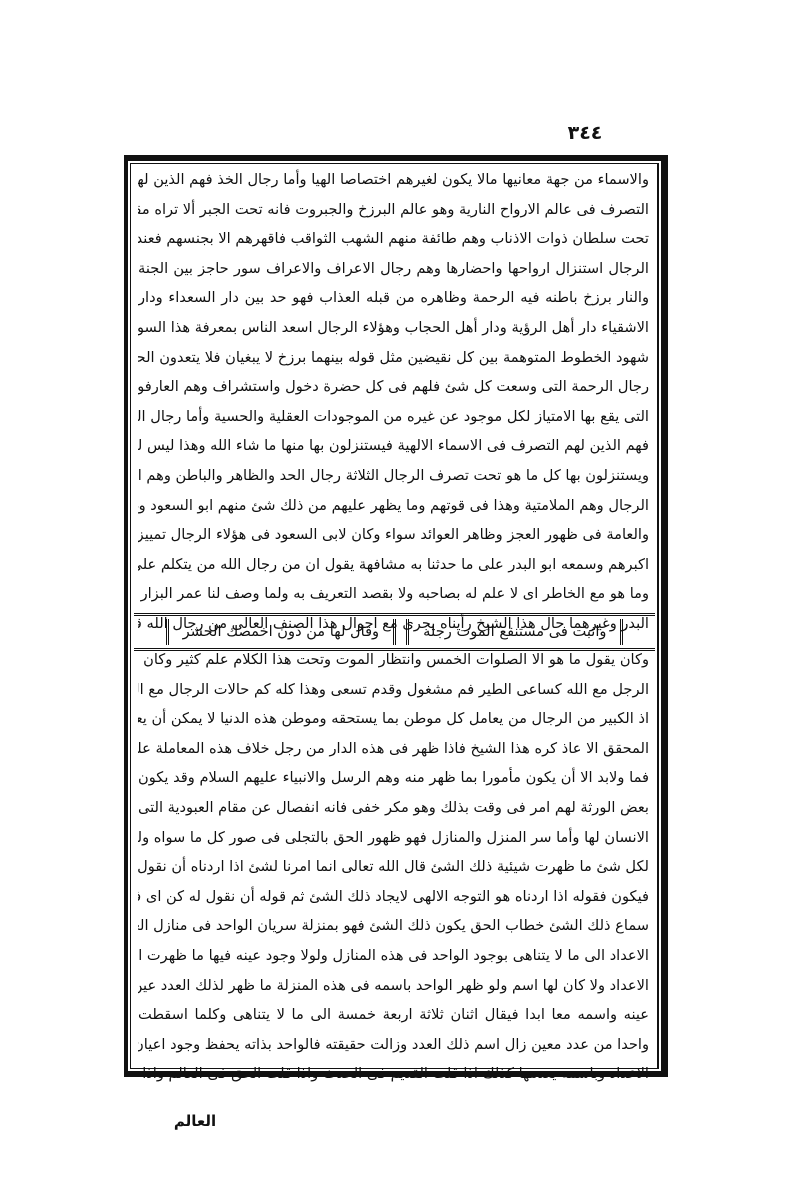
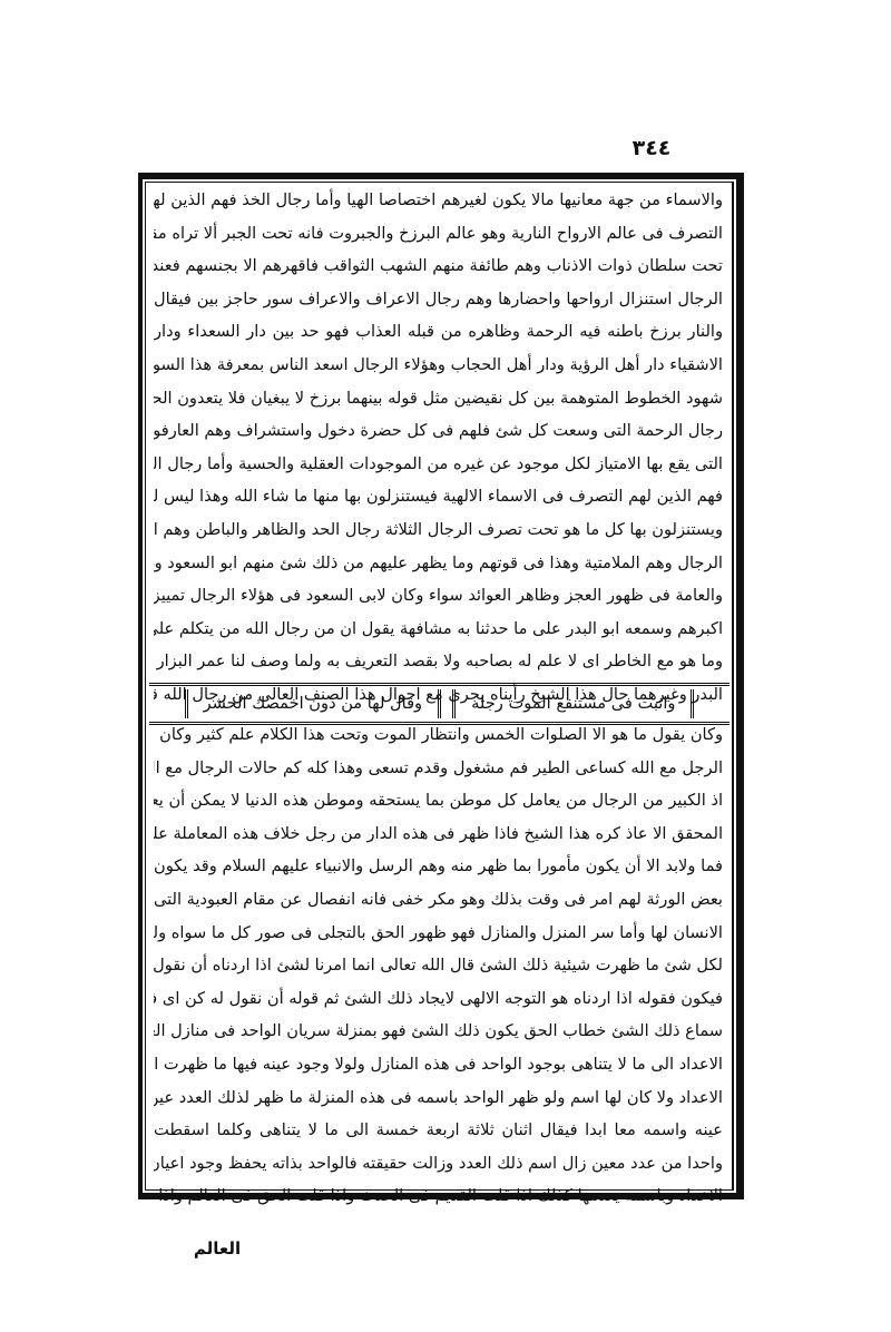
  ٣٤٤
  والاسماء من جهة معانيها مالا يكون لغيرهم اختصاصا الهيا وأما رجال الخذ فهم الذين له
  التصرف فى عالم الارواح النارية وهو عالم البرزخ والجبروت فانه تحت الجبر ألا تراه مق
  تحت سلطان ذوات الاذناب وهم طائفة منهم الشهب الثواقب فاقهرهم الا بجنسهم فعند
- الرجال استنزال ارواحها واحضارها وهم رجال الاعراف والاعراف سور حاجز بين الجنة
+ الرجال استنزال ارواحها واحضارها وهم رجال الاعراف والاعراف سور حاجز بين فيقال
  والنار برزخ باطنه فيه الرحمة وظاهره من قبله العذاب فهو حد بين دار السعداء ودار
  الاشقياء دار أهل الرؤية ودار أهل الحجاب وهؤلاء الرجال اسعد الناس بمعرفة هذا السو
  شهود الخطوط المتوهمة بين كل نقيضين مثل قوله بينهما برزخ لا يبغيان فلا يتعدون الح
  رجال الرحمة التى وسعت كل شئ فلهم فى كل حضرة دخول واستشراف وهم العارفو
  التى يقع بها الامتياز لكل موجود عن غيره من الموجودات العقلية والحسية وأما رجال ال
  فهم الذين لهم التصرف فى الاسماء الالهية فيستنزلون بها منها ما شاء الله وهذا ليس ل
  ويستنزلون بها كل ما هو تحت تصرف الرجال الثلاثة رجال الحد والظاهر والباطن وهم ا
  الرجال وهم الملامتية وهذا فى قوتهم وما يظهر عليهم من ذلك شئ منهم ابو السعود و
  والعامة فى ظهور العجز وظاهر العوائد سواء وكان لابى السعود فى هؤلاء الرجال تمييز
  اكبرهم وسمعه ابو البدر على ما حدثنا به مشافهة يقول ان من رجال الله من يتكلم عل
  وما هو مع الخاطر اى لا علم له بصاحبه ولا بقصد التعريف به ولما وصف لنا عمر البزار
  البدر وغيرهما حال هذا الشيخ رأيناه يجرى مع احوال هذا الصنف العالى من رجال الله ق
  واثبت فى مستنقع الموت رجله
  وقال لها من دون اخمصك الحشر
  وكان يقول ما هو الا الصلوات الخمس وانتظار الموت وتحت هذا الكلام علم كثير وكان
  الرجل مع الله كساعى الطير فم مشغول وقدم تسعى وهذا كله كم حالات الرجال مع ال
  اذ الكبير من الرجال من يعامل كل موطن بما يستحقه وموطن هذه الدنيا لا يمكن أن يع
  المحقق الا عاذ كره هذا الشيخ فاذا ظهر فى هذه الدار من رجل خلاف هذه المعاملة عل
  فما ولابد الا أن يكون مأمورا بما ظهر منه وهم الرسل والانبياء عليهم السلام وقد يكون
  بعض الورثة لهم امر فى وقت بذلك وهو مكر خفى فانه انفصال عن مقام العبودية التى
  الانسان لها وأما سر المنزل والمنازل فهو ظهور الحق بالتجلى فى صور كل ما سواه ول
  لكل شئ ما ظهرت شيئية ذلك الشئ قال الله تعالى انما امرنا لشئ اذا اردناه أن نقول
  فيكون فقوله اذا اردناه هو التوجه الالهى لايجاد ذلك الشئ ثم قوله أن نقول له كن اى ف
  سماع ذلك الشئ خطاب الحق يكون ذلك الشئ فهو بمنزلة سريان الواحد فى منازل ال
  الاعداد الى ما لا يتناهى بوجود الواحد فى هذه المنازل ولولا وجود عينه فيها ما ظهرت ا
  الاعداد ولا كان لها اسم ولو ظهر الواحد باسمه فى هذه المنزلة ما ظهر لذلك العدد عين
  عينه واسمه معا ابدا فيقال اثنان ثلاثة اربعة خمسة الى ما لا يتناهى وكلما اسقطت
  واحدا من عدد معين زال اسم ذلك العدد وزالت حقيقته فالواحد بذاته يحفظ وجود اعيان
  الاعداد وباسمه يعدمها كذلك اذا قلت القديم فى الحدث واذا قلت الحق فى العالم واذا
  العالم
